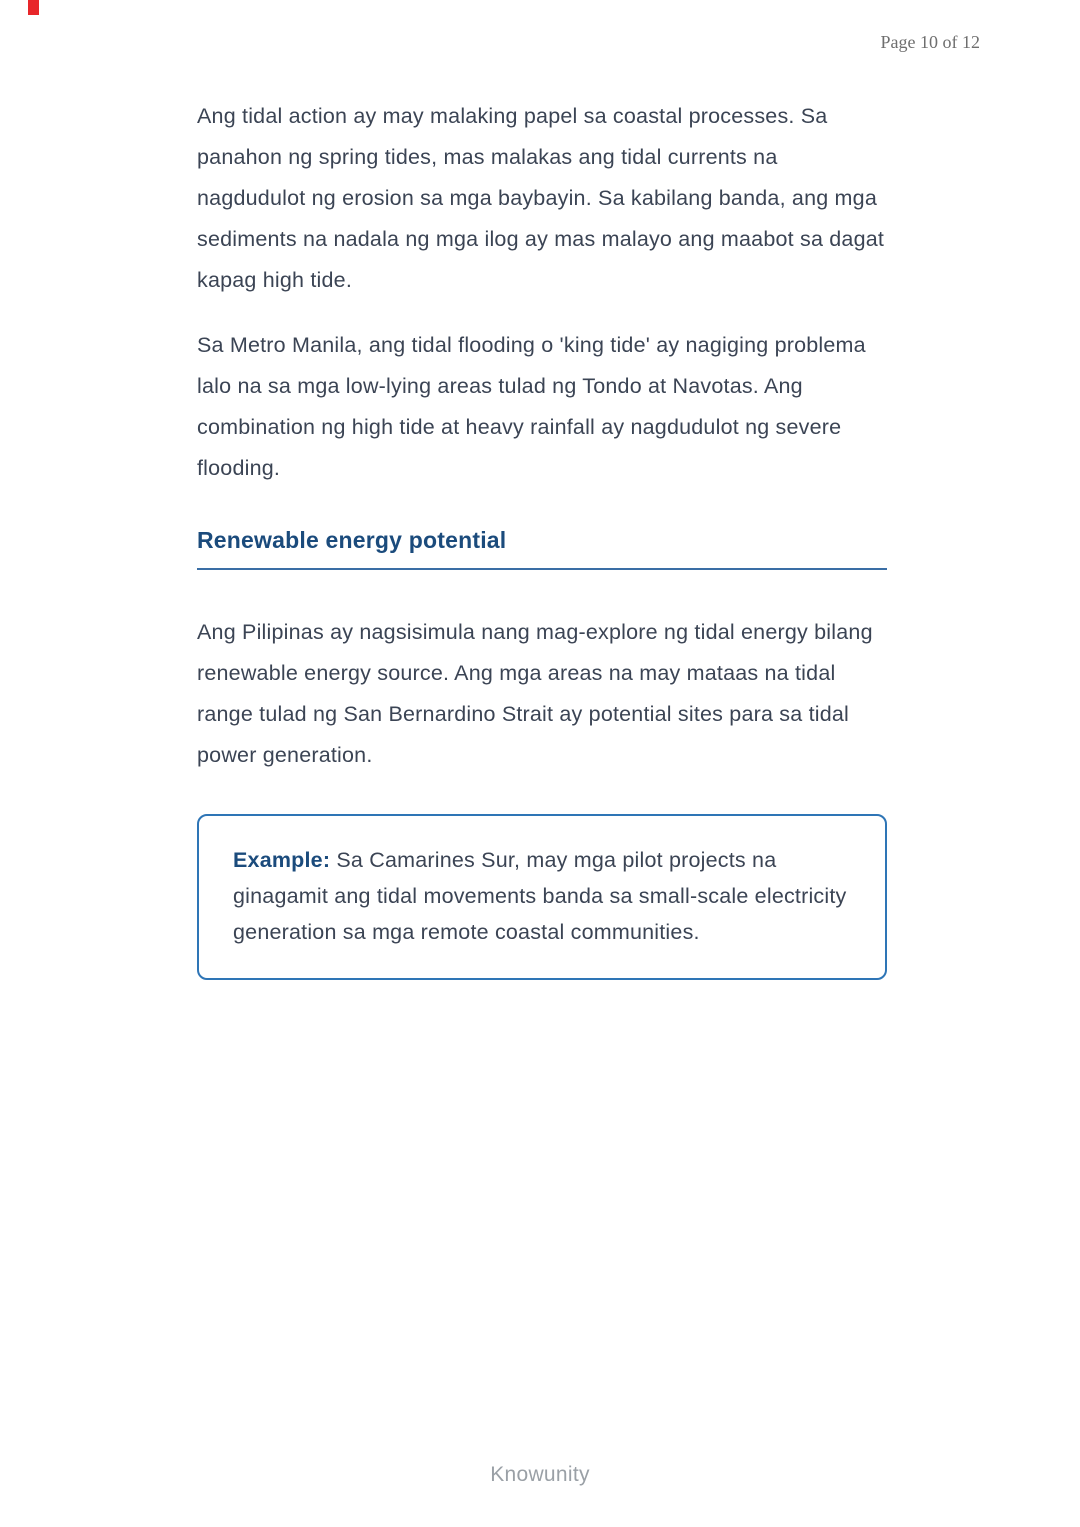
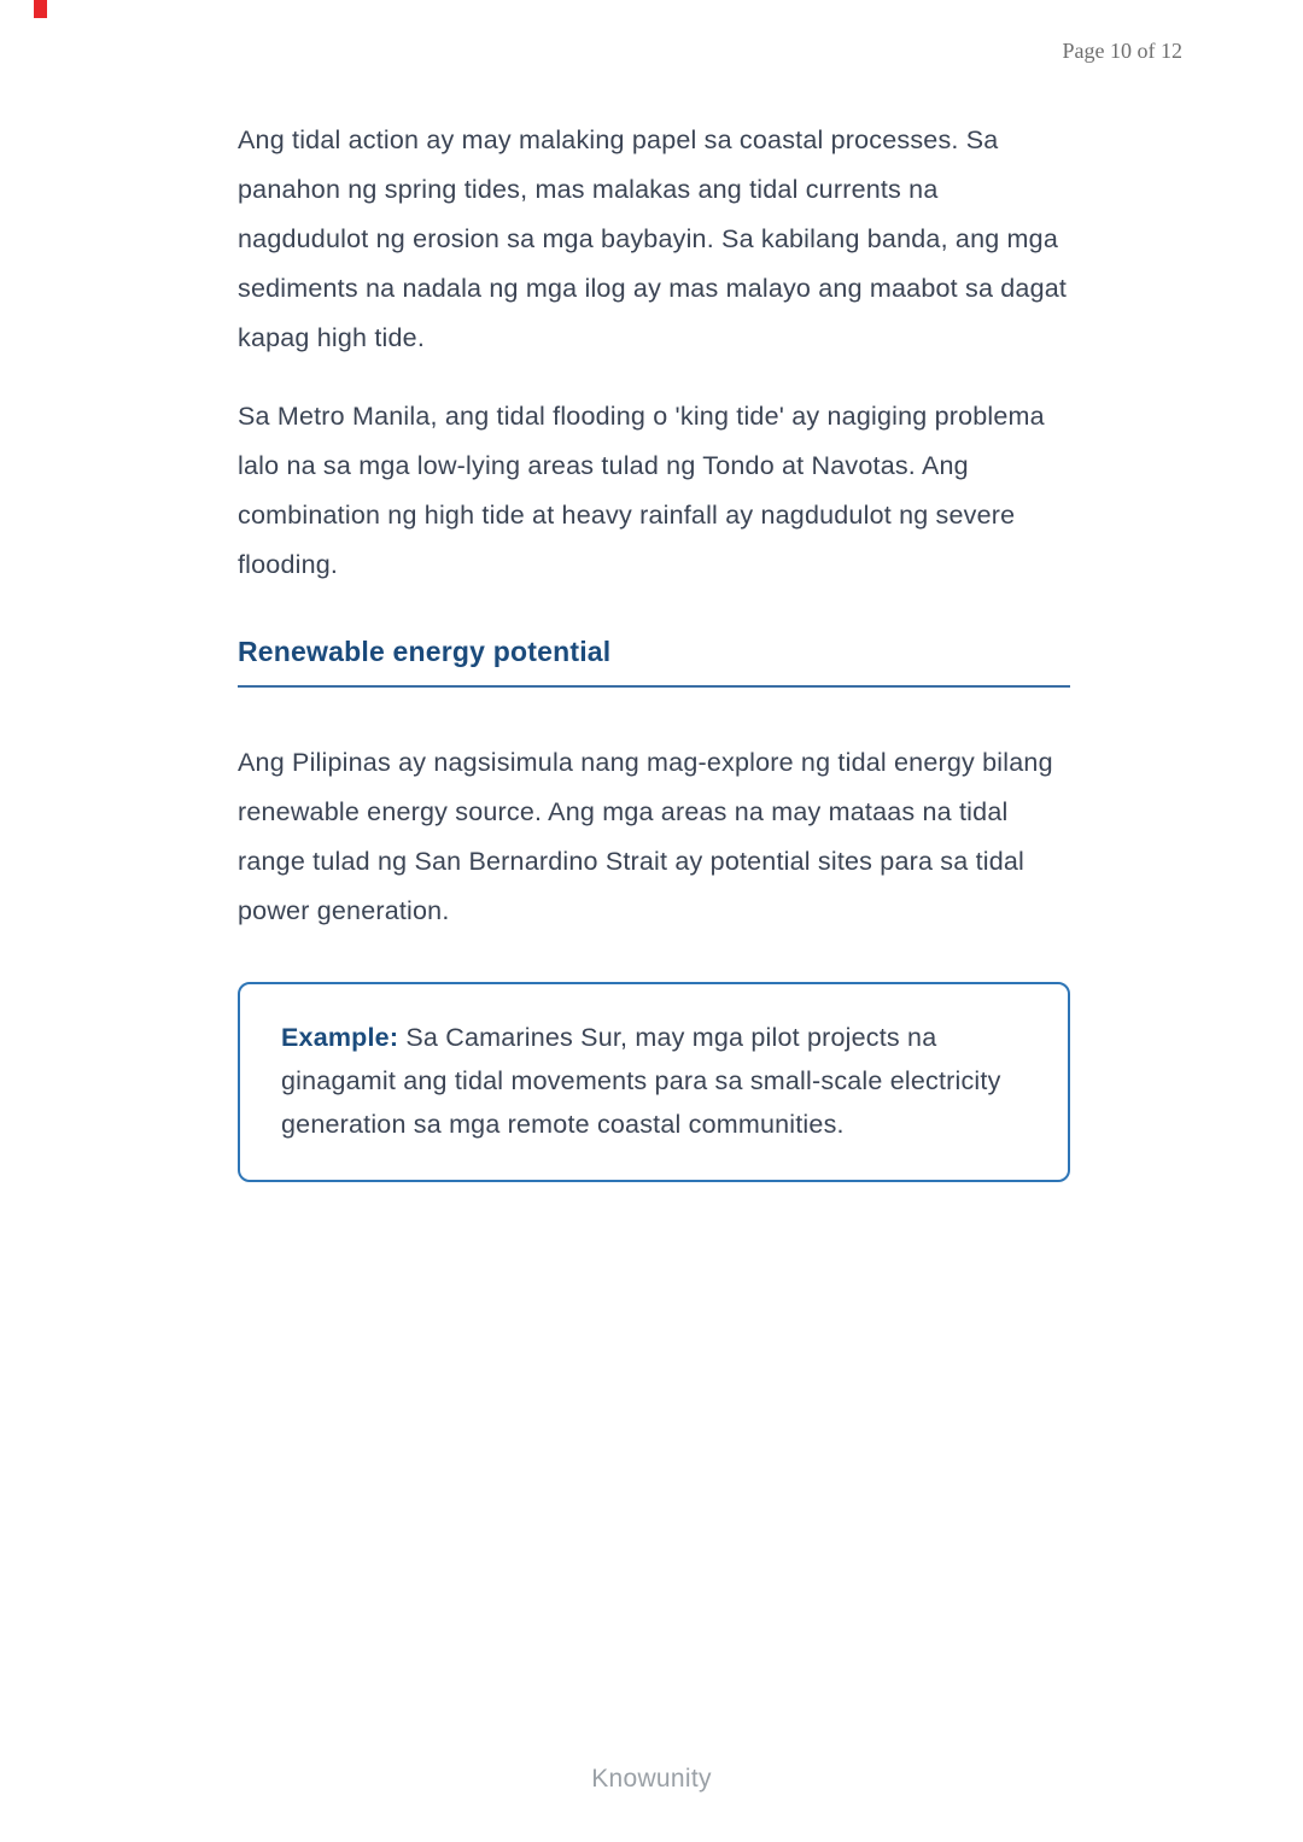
  Page 10 of 12
  Ang tidal action ay may malaking papel sa coastal processes. Sa panahon ng spring tides, mas malakas ang tidal currents na nagdudulot ng erosion sa mga baybayin. Sa kabilang banda, ang mga sediments na nadala ng mga ilog ay mas malayo ang maabot sa dagat kapag high tide.
  Sa Metro Manila, ang tidal flooding o 'king tide' ay nagiging problema lalo na sa mga low-lying areas tulad ng Tondo at Navotas. Ang combination ng high tide at heavy rainfall ay nagdudulot ng severe flooding.
  Renewable energy potential
  Ang Pilipinas ay nagsisimula nang mag-explore ng tidal energy bilang renewable energy source. Ang mga areas na may mataas na tidal range tulad ng San Bernardino Strait ay potential sites para sa tidal power generation.
- Example: Sa Camarines Sur, may mga pilot projects na ginagamit ang tidal movements banda sa small-scale electricity generation sa mga remote coastal communities.
+ Example: Sa Camarines Sur, may mga pilot projects na ginagamit ang tidal movements para sa small-scale electricity generation sa mga remote coastal communities.
  Knowunity
